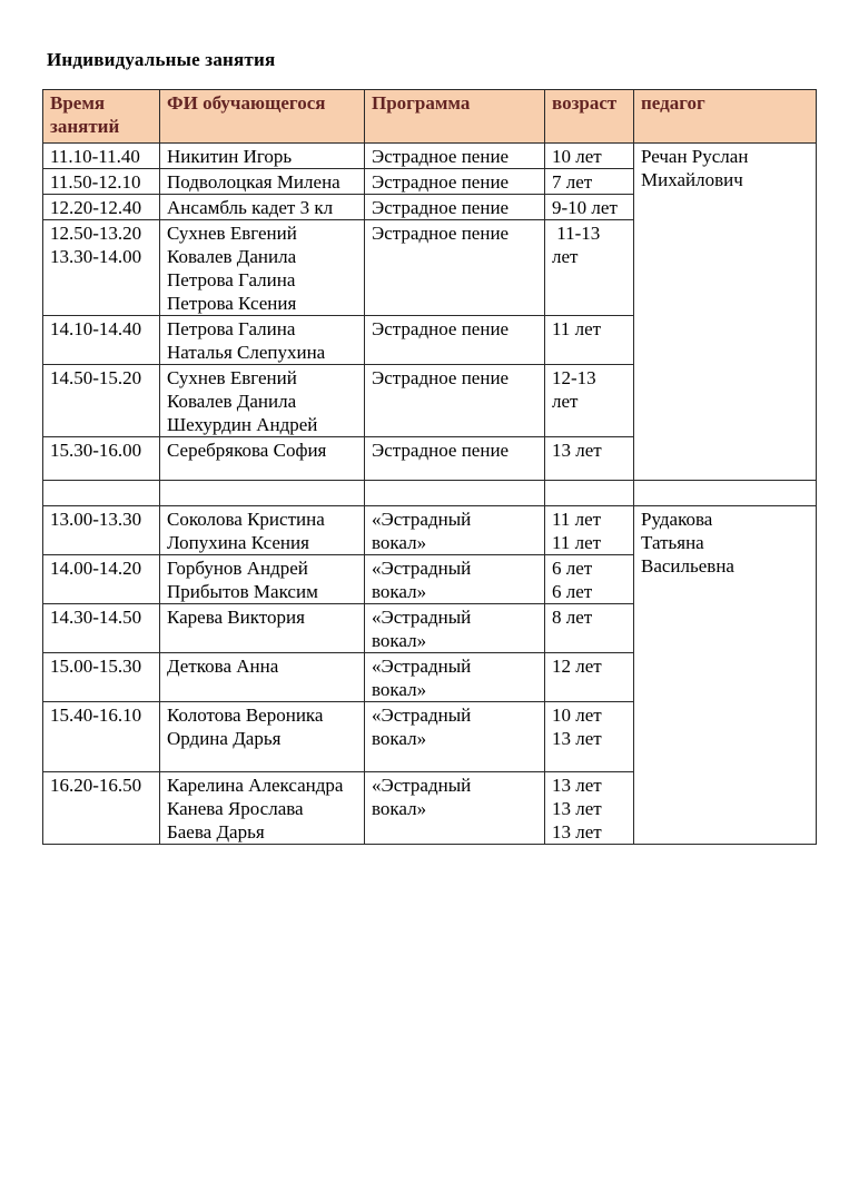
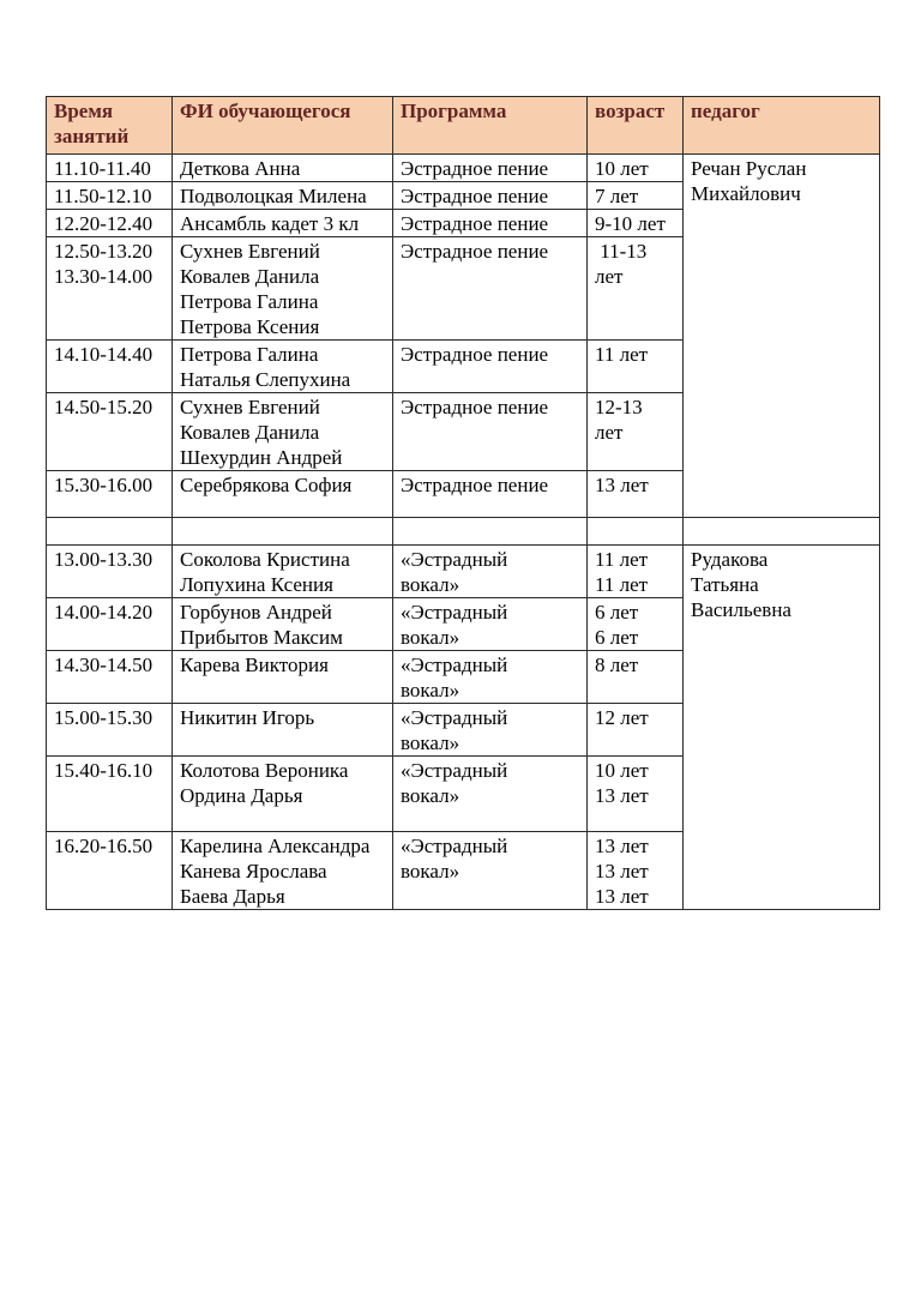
- Индивидуальные занятия
  Время занятий	ФИ обучающегося	Программа	возраст	педагог
- 11.10-11.40	Никитин Игорь	Эстрадное пение	10 лет	Речан Руслан Михайлович
+ 11.10-11.40	Деткова Анна	Эстрадное пение	10 лет	Речан Руслан Михайлович
  11.50-12.10	Подволоцкая Милена	Эстрадное пение	7 лет
  12.20-12.40	Ансамбль кадет 3 кл	Эстрадное пение	9-10 лет
  12.50-13.20 13.30-14.00	Сухнев Евгений Ковалев Данила Петрова Галина Петрова Ксения	Эстрадное пение	11-13 лет
  14.10-14.40	Петрова Галина Наталья Слепухина	Эстрадное пение	11 лет
  14.50-15.20	Сухнев Евгений Ковалев Данила Шехурдин Андрей	Эстрадное пение	12-13 лет
  15.30-16.00	Серебрякова София	Эстрадное пение	13 лет
  13.00-13.30	Соколова Кристина Лопухина Ксения	«Эстрадный вокал»	11 лет 11 лет	Рудакова Татьяна Васильевна
  14.00-14.20	Горбунов Андрей Прибытов Максим	«Эстрадный вокал»	6 лет 6 лет
  14.30-14.50	Карева Виктория	«Эстрадный вокал»	8 лет
- 15.00-15.30	Деткова Анна	«Эстрадный вокал»	12 лет
+ 15.00-15.30	Никитин Игорь	«Эстрадный вокал»	12 лет
  15.40-16.10	Колотова Вероника Ордина Дарья	«Эстрадный вокал»	10 лет 13 лет
  16.20-16.50	Карелина Александра Канева Ярослава Баева Дарья	«Эстрадный вокал»	13 лет 13 лет 13 лет
